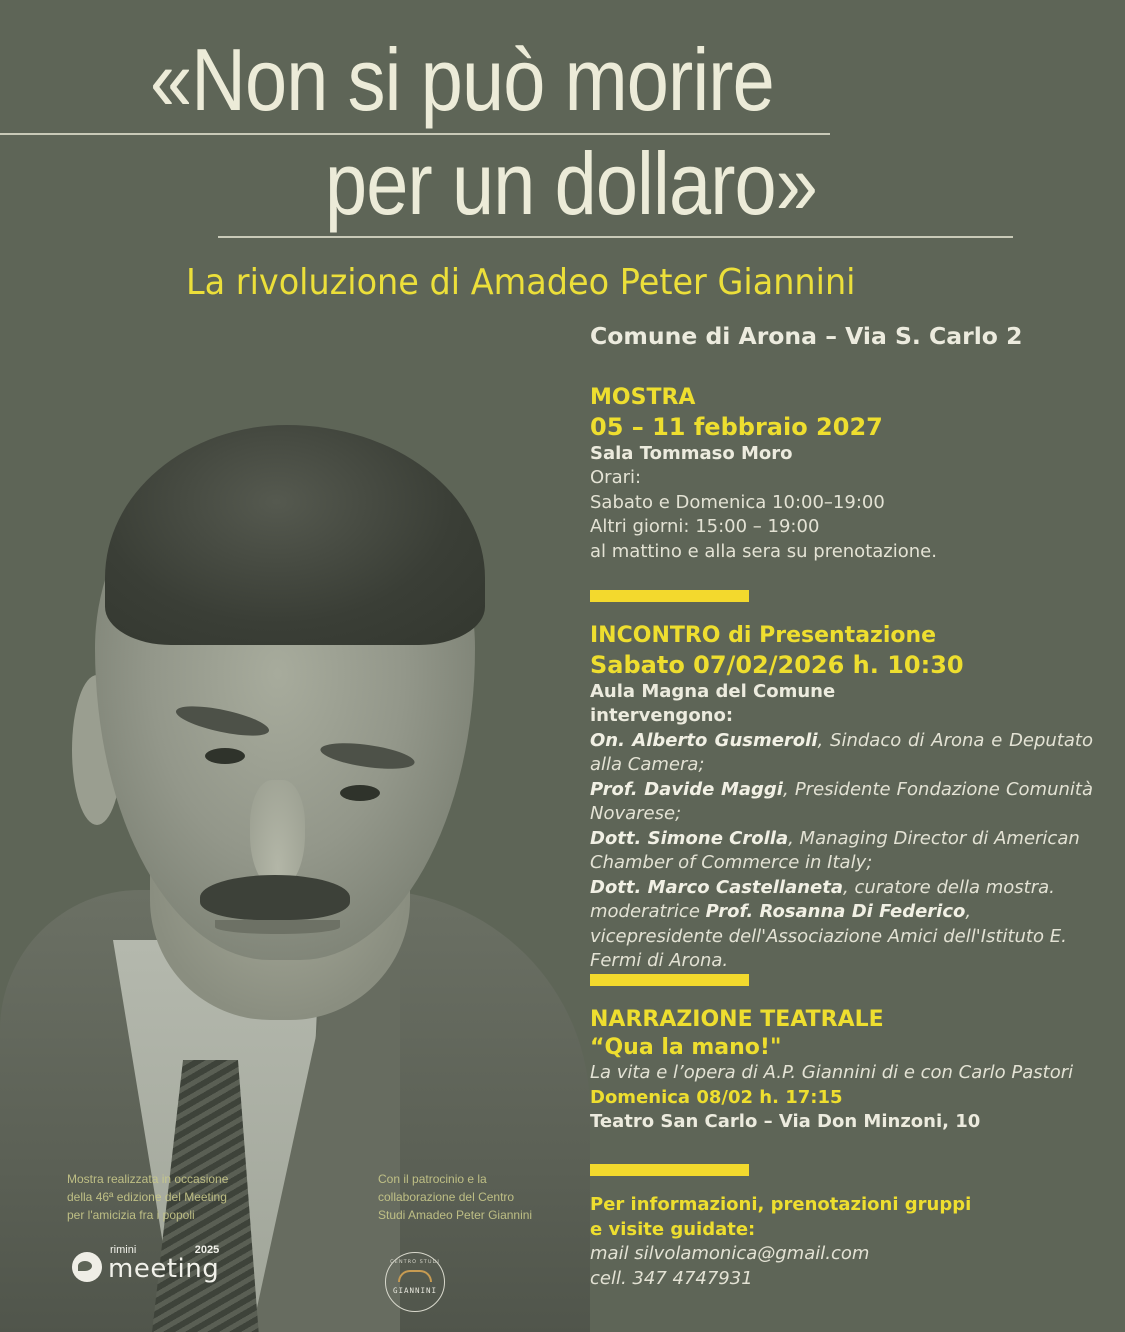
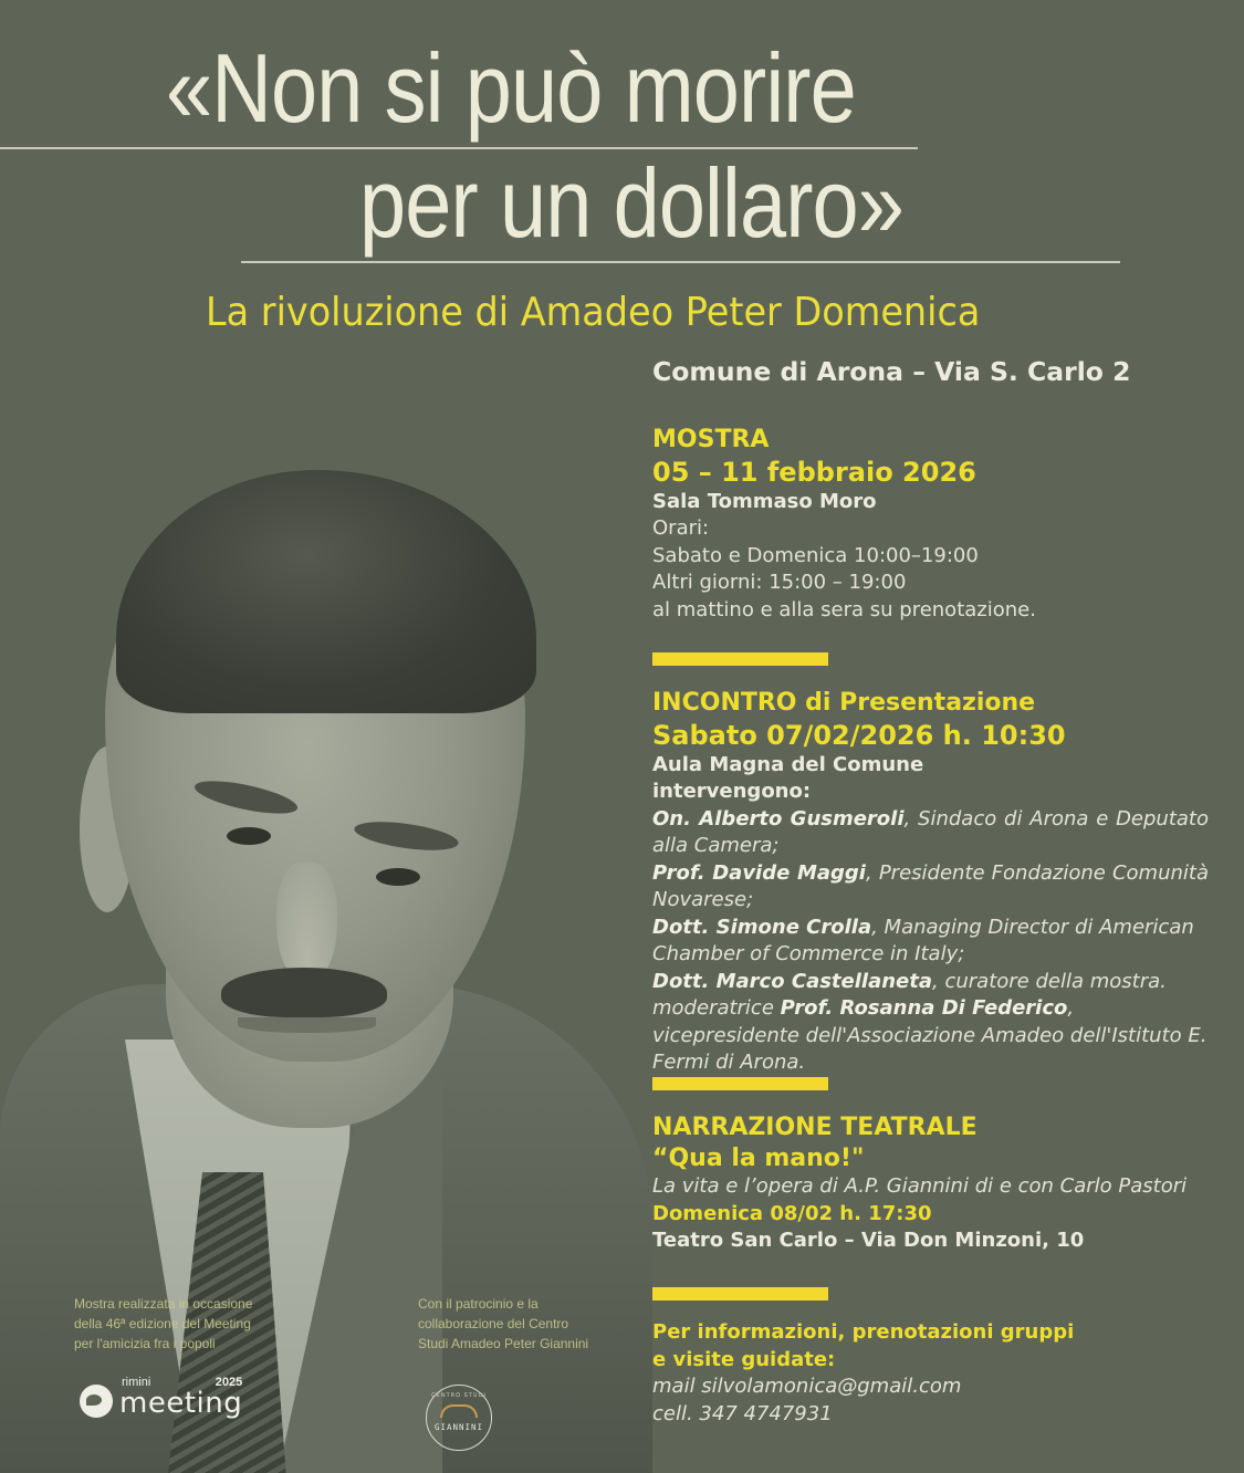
  «Non si può morire
  per un dollaro»
- La rivoluzione di Amadeo Peter Giannini
+ La rivoluzione di Amadeo Peter Domenica
  Comune di Arona – Via S. Carlo 2
  MOSTRA
- 05 – 11 febbraio 2027
+ 05 – 11 febbraio 2026
  Sala Tommaso Moro
  Orari:
  Sabato e Domenica 10:00–19:00
  Altri giorni: 15:00 – 19:00
  al mattino e alla sera su prenotazione.
  INCONTRO di Presentazione
  Sabato 07/02/2026 h. 10:30
  Aula Magna del Comune
  intervengono:
  On. Alberto Gusmeroli, Sindaco di Arona e Deputato alla Camera;
  Prof. Davide Maggi, Presidente Fondazione Comunità Novarese;
  Dott. Simone Crolla, Managing Director di American Chamber of Commerce in Italy;
  Dott. Marco Castellaneta, curatore della mostra.
- moderatrice Prof. Rosanna Di Federico, vicepresidente dell'Associazione Amici dell'Istituto E. Fermi di Arona.
+ moderatrice Prof. Rosanna Di Federico, vicepresidente dell'Associazione Amadeo dell'Istituto E. Fermi di Arona.
  NARRAZIONE TEATRALE
  “Qua la mano!"
  La vita e l’opera di A.P. Giannini di e con Carlo Pastori
- Domenica 08/02 h. 17:15
+ Domenica 08/02 h. 17:30
  Teatro San Carlo – Via Don Minzoni, 10
  Per informazioni, prenotazioni gruppi
  e visite guidate:
  mail silvolamonica@gmail.com
  cell. 347 4747931
  Mostra realizzata in occasione
  della 46ª edizione del Meeting
  per l'amicizia fra i popoli
  Con il patrocinio e la
  collaborazione del Centro
  Studi Amadeo Peter Giannini
  rimini
  2025
  meeting
  GIANNINI
